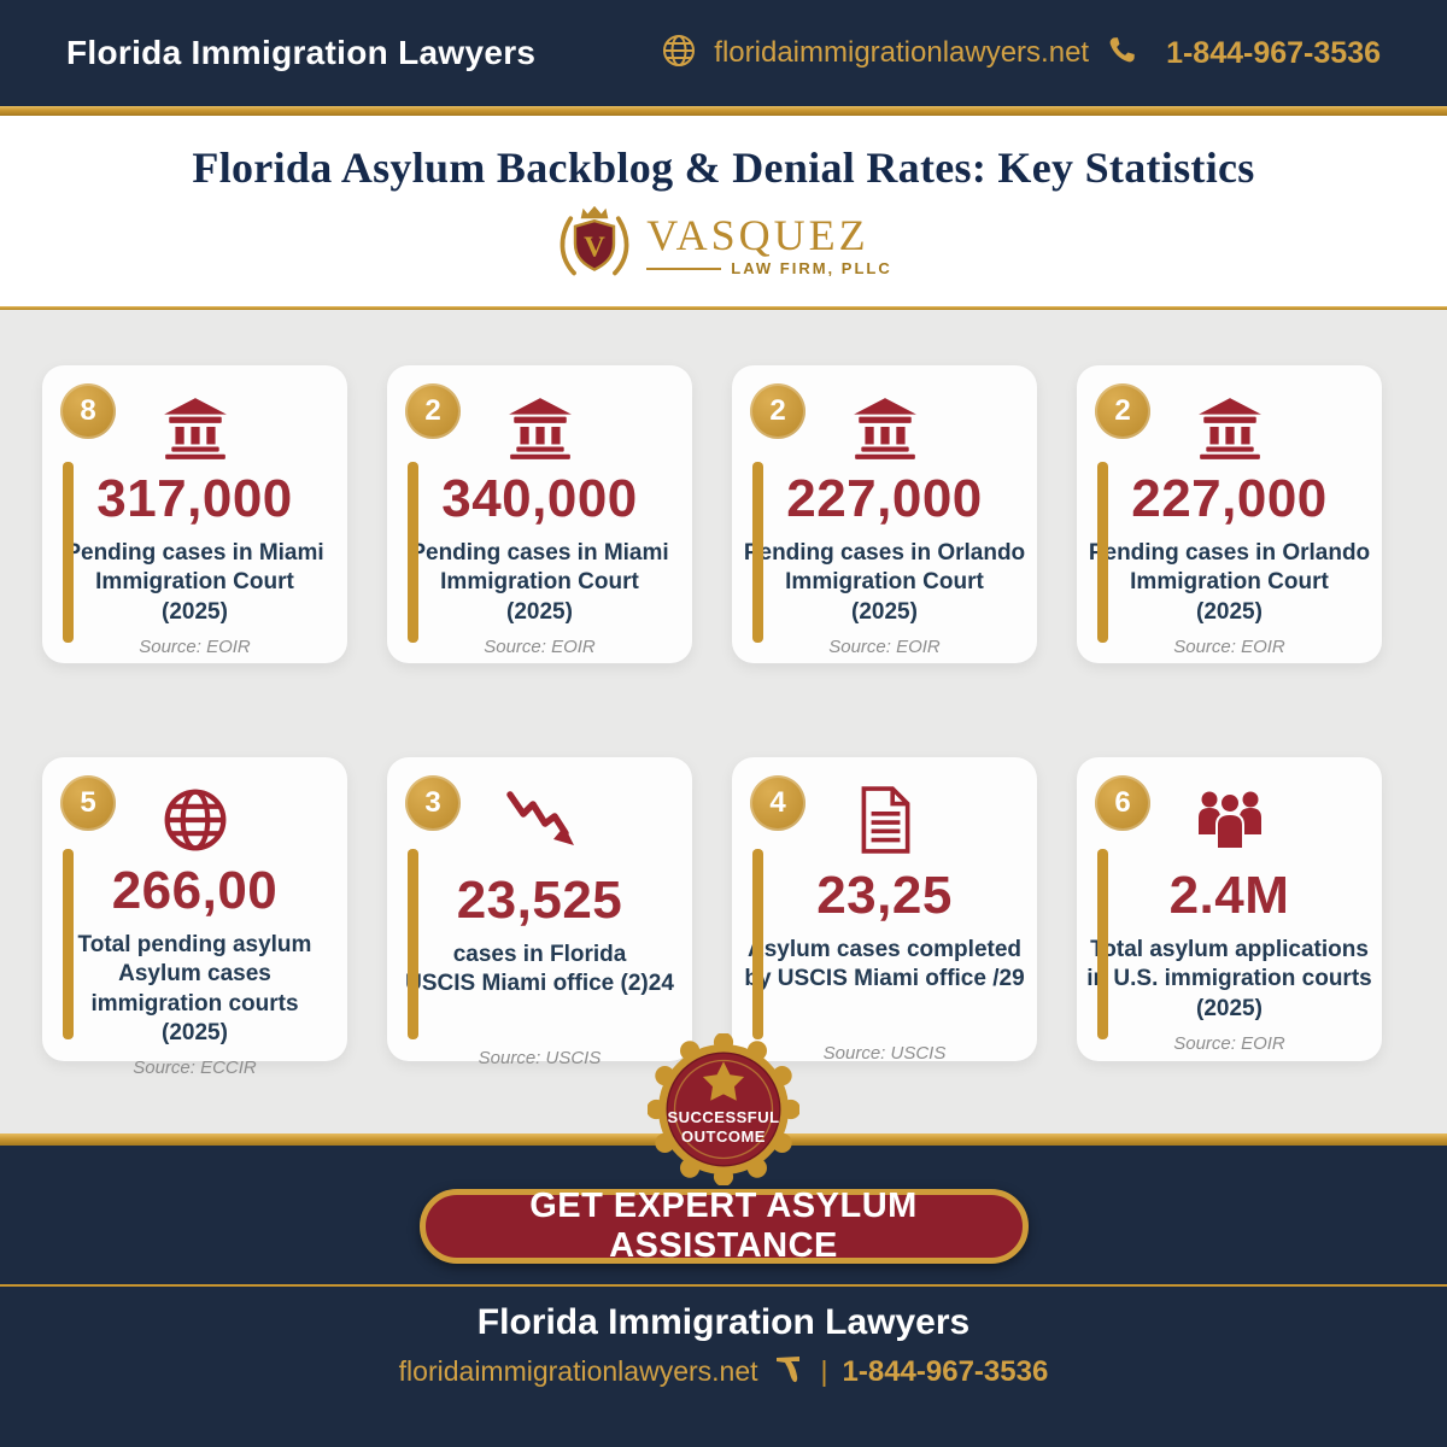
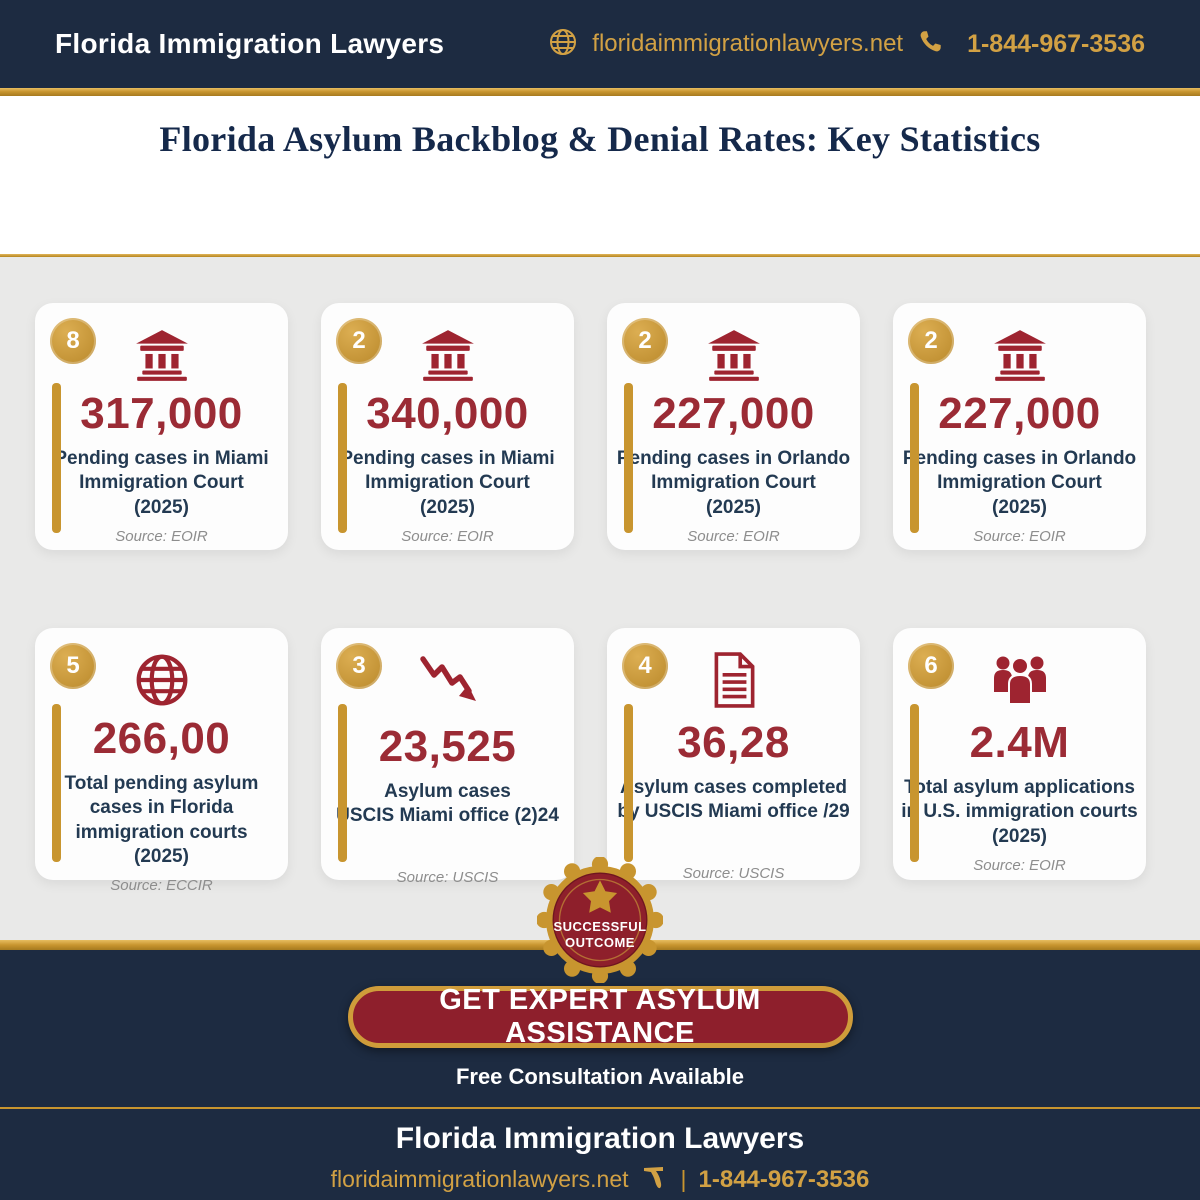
  Florida Immigration Lawyers
  floridaimmigrationlawyers.net
  1-844-967-3536
  Florida Asylum Backblog & Denial Rates: Key Statistics
- V
- VASQUEZ
- LAW FIRM, PLLC
  8
  317,000
  ending cases in Miami
  Immigration Court
  (2025)
  Source: EOIR
  2
  340,000
  ending cases in Miami
  Immigration Court
  (2025)
  Source: EOIR
  2
  227,000
  ending cases in Orlando
  Immigration Court
  (2025)
  Source: EOIR
  2
  227,000
  ending cases in Orlando
  Immigration Court
  (2025)
  Source: EOIR
  5
  266,00
  Total pending asylum
- Asylum cases
+ cases in Florida
  immigration courts
  (2025)
  Source: ECCIR
  3
  23,525
- cases in Florida
+ Asylum cases
  SCIS Miami office (2)24
  Source: USCIS
  4
- 23,25
+ 36,28
  sylum cases completed
  y USCIS Miami office /29
  Source: USCIS
  6
  2.4M
  otal asylum applications
  i U.S. immigration courts
  (2025)
  Source: EOIR
  SUCCESSFUL
  OUTCOME
  GET EXPERT ASYLUM ASSISTANCE
+ Free Consultation Available
  Florida Immigration Lawyers
  floridaimmigrationlawyers.net
  |
  1-844-967-3536
